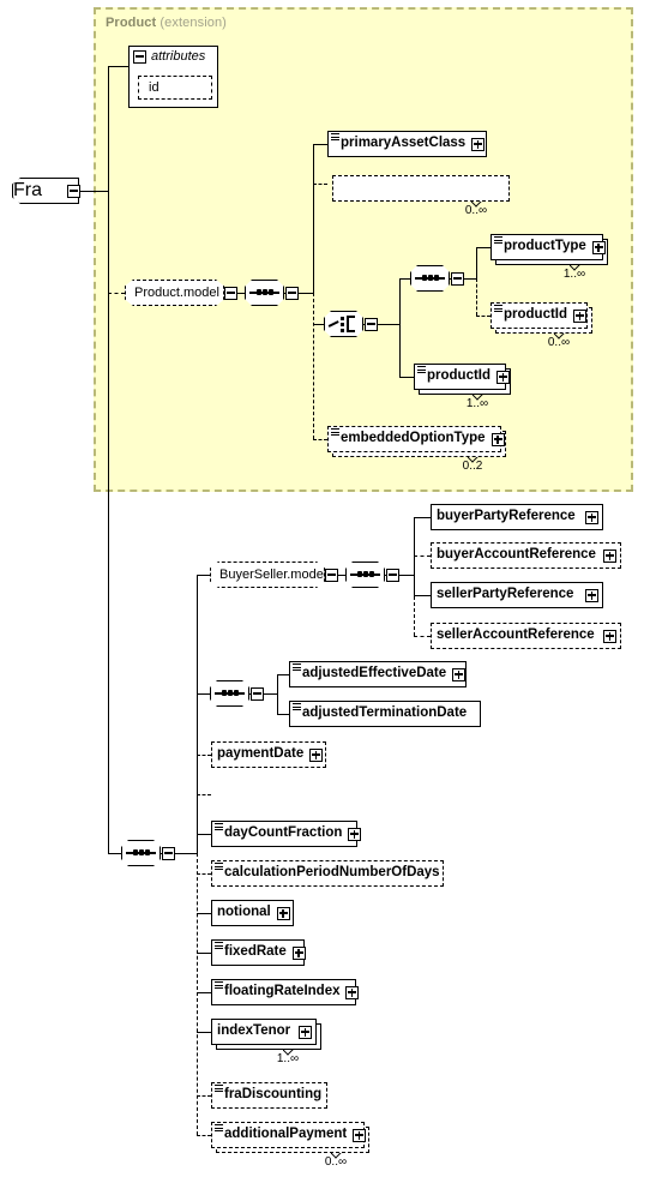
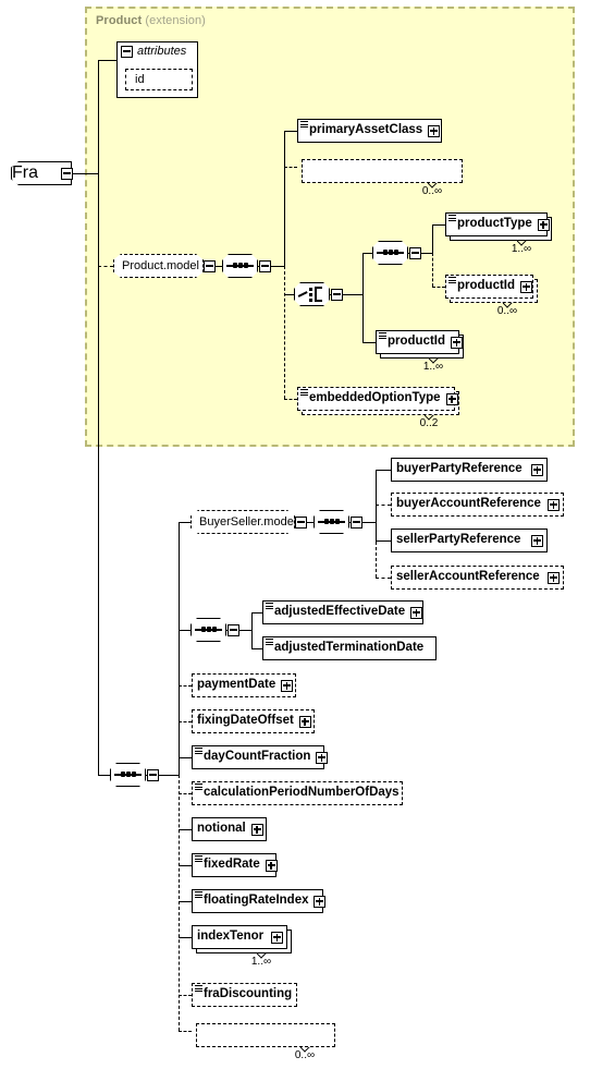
  Product (extension)
  Fra
  attributes
  id
  Product.model
  primaryAssetClass
  0..∞
  productType
  1..∞
  productId
  0..∞
  productId
  1..∞
  embeddedOptionType
  0..2
  BuyerSeller.mode
  buyerPartyReference
  buyerAccountReference
  sellerPartyReference
  sellerAccountReference
  adjustedEffectiveDate
  adjustedTerminationDate
  paymentDate
+ fixingDateOffset
  dayCountFraction
  calculationPeriodNumberOfDays
  notional
  fixedRate
  floatingRateIndex
  indexTenor
  1..∞
  fraDiscounting
- additionalPayment
  0..∞
